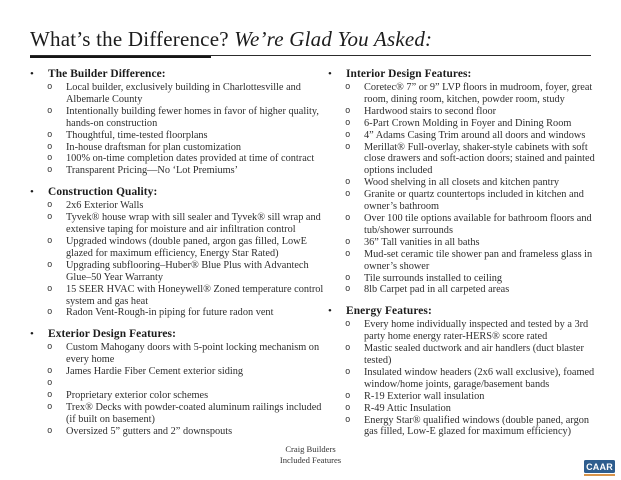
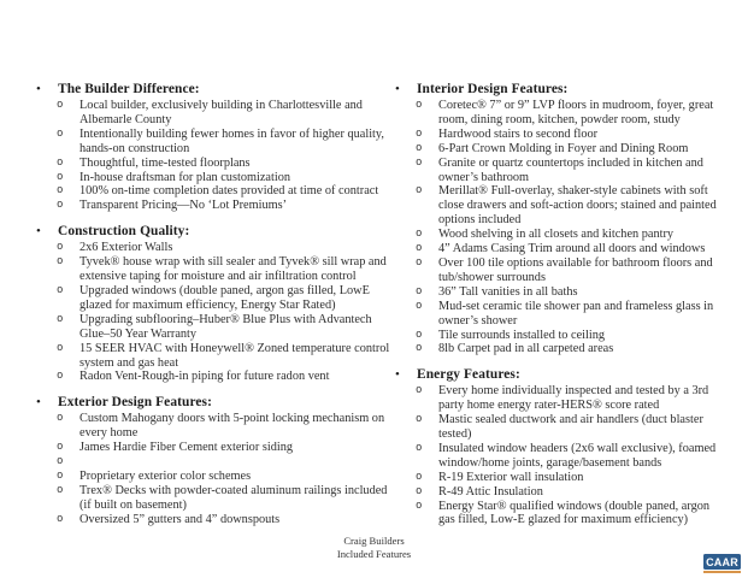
- What’s the Difference? We’re Glad You Asked:
  •
  The Builder Difference:
  o
  Local builder, exclusively building in Charlottesville and Albemarle County
  o
  Intentionally building fewer homes in favor of higher quality, hands-on construction
  o
  Thoughtful, time-tested floorplans
  o
  In-house draftsman for plan customization
  o
  100% on-time completion dates provided at time of contract
  o
  Transparent Pricing—No ‘Lot Premiums’
  •
  Construction Quality:
  o
  2x6 Exterior Walls
  o
  Tyvek® house wrap with sill sealer and Tyvek® sill wrap and extensive taping for moisture and air infiltration control
  o
  Upgraded windows (double paned, argon gas filled, LowE glazed for maximum efficiency, Energy Star Rated)
  o
  Upgrading subflooring–Huber® Blue Plus with Advantech Glue–50 Year Warranty
  o
  15 SEER HVAC with Honeywell® Zoned temperature control system and gas heat
  o
  Radon Vent-Rough-in piping for future radon vent
  •
  Exterior Design Features:
  o
  Custom Mahogany doors with 5-point locking mechanism on every home
  o
  James Hardie Fiber Cement exterior siding
  o
  o
  Proprietary exterior color schemes
  o
  Trex® Decks with powder-coated aluminum railings included (if built on basement)
  o
- Oversized 5” gutters and 2” downspouts
+ Oversized 5” gutters and 4” downspouts
  •
  Interior Design Features:
  o
  Coretec® 7” or 9” LVP floors in mudroom, foyer, great room, dining room, kitchen, powder room, study
  o
  Hardwood stairs to second floor
  o
  6-Part Crown Molding in Foyer and Dining Room
  o
- 4” Adams Casing Trim around all doors and windows
+ Granite or quartz countertops included in kitchen and owner’s bathroom
  o
  Merillat® Full-overlay, shaker-style cabinets with soft close drawers and soft-action doors; stained and painted options included
  o
  Wood shelving in all closets and kitchen pantry
  o
- Granite or quartz countertops included in kitchen and owner’s bathroom
+ 4” Adams Casing Trim around all doors and windows
  o
  Over 100 tile options available for bathroom floors and tub/shower surrounds
  o
  36” Tall vanities in all baths
  o
  Mud-set ceramic tile shower pan and frameless glass in owner’s shower
  o
  Tile surrounds installed to ceiling
  o
  8lb Carpet pad in all carpeted areas
  •
  Energy Features:
  o
  Every home individually inspected and tested by a 3rd party home energy rater-HERS® score rated
  o
  Mastic sealed ductwork and air handlers (duct blaster tested)
  o
  Insulated window headers (2x6 wall exclusive), foamed window/home joints, garage/basement bands
  o
  R-19 Exterior wall insulation
  o
  R-49 Attic Insulation
  o
  Energy Star® qualified windows (double paned, argon gas filled, Low-E glazed for maximum efficiency)
  Craig Builders
  Included Features
  CAAR
